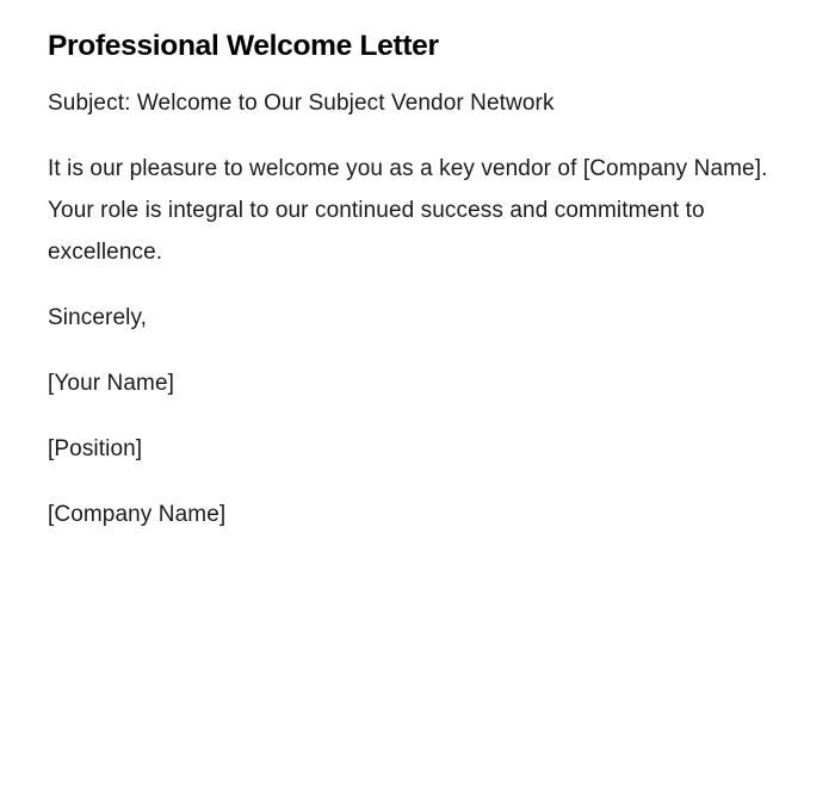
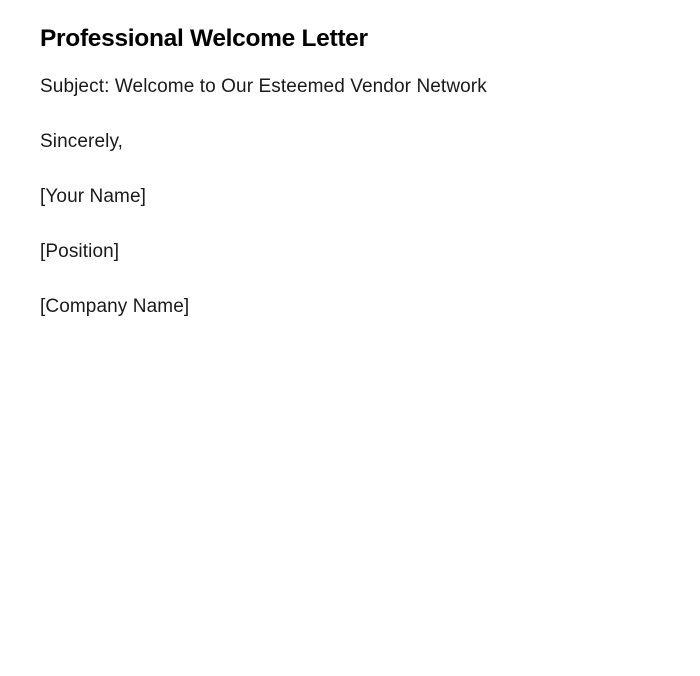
  Professional Welcome Letter
- Subject: Welcome to Our Subject Vendor Network
+ Subject: Welcome to Our Esteemed Vendor Network
- It is our pleasure to welcome you as a key vendor of [Company Name]. Your role is integral to our continued success and commitment to excellence.
  Sincerely,
  [Your Name]
  [Position]
  [Company Name]
